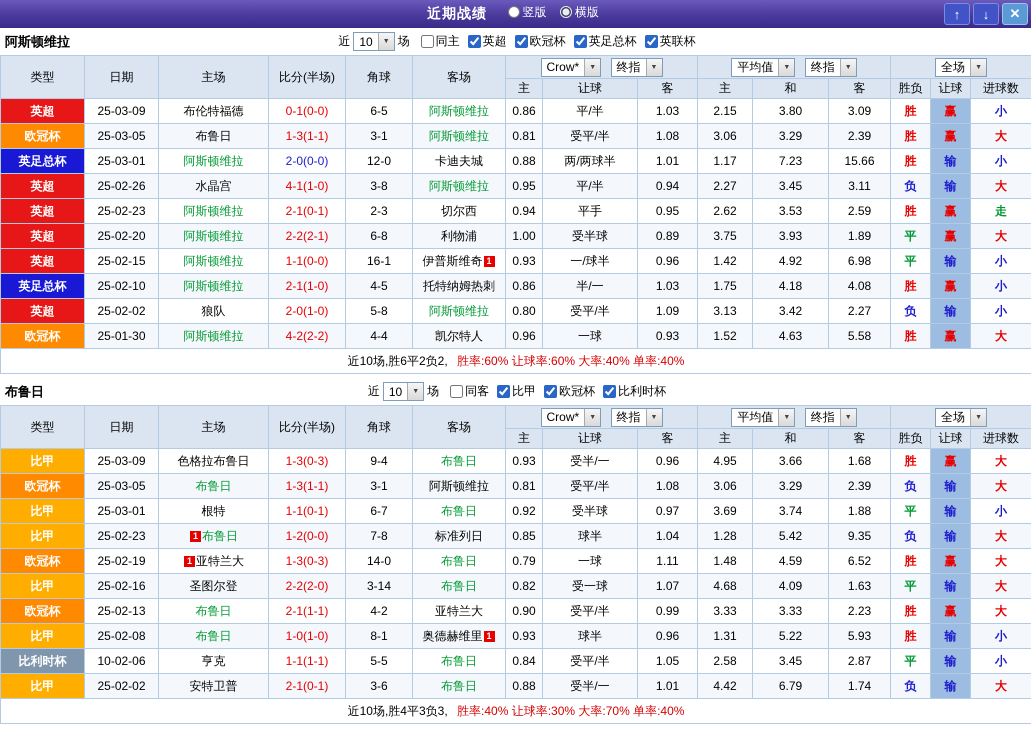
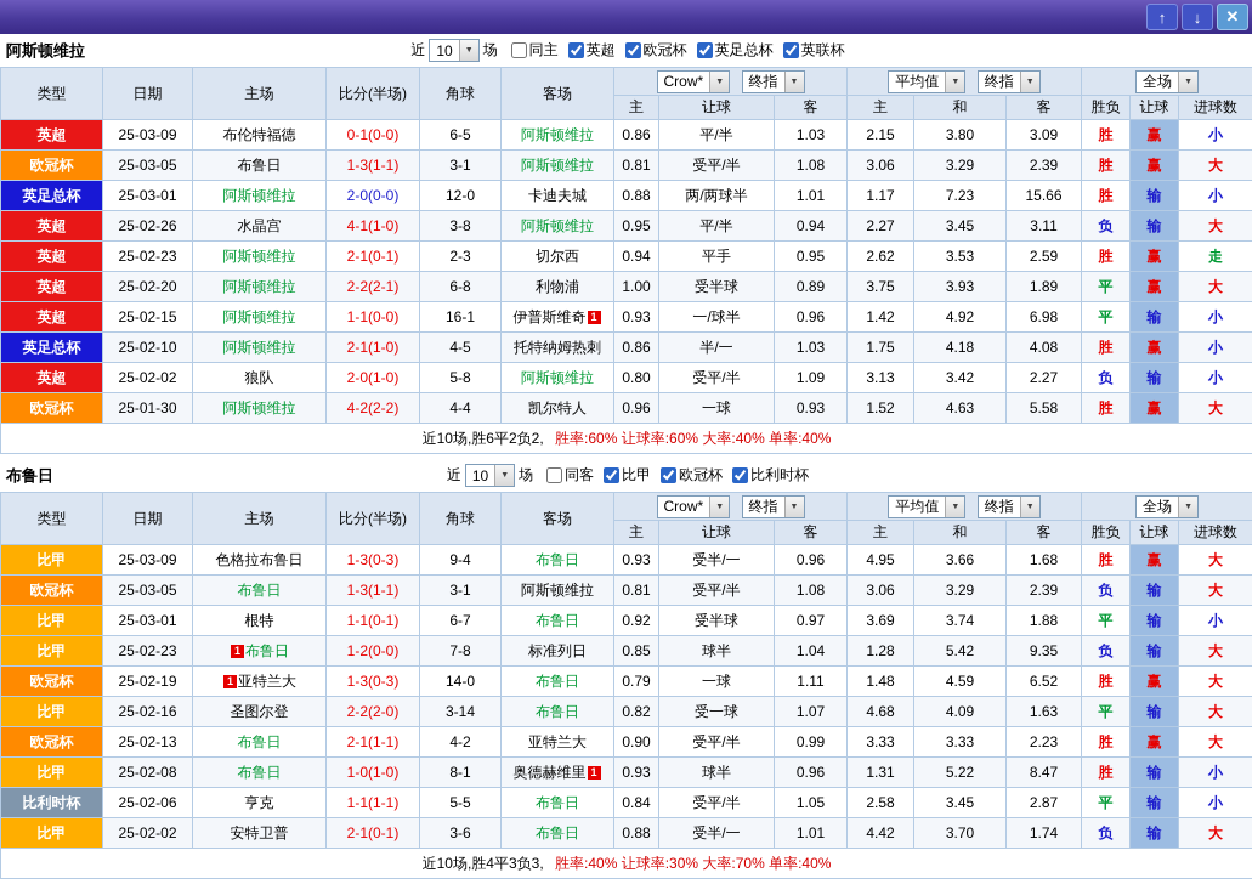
- 近期战绩
- 竖版
- 横版
  ↑
  ↓
  ✕
  阿斯顿维拉
  近
  10
  场
  同主
  英超
  欧冠杯
  英足总杯
  英联杯
  类型	日期	主场	比分(半场)	角球	客场	Crow* 终指	平均值 终指	全场
  主	让球	客	主	和	客	胜负	让球	进球数
  英超	25-03-09	布伦特福德	0-1(0-0)	6-5	阿斯顿维拉	0.86	平/半	1.03	2.15	3.80	3.09	胜	赢	小
  欧冠杯	25-03-05	布鲁日	1-3(1-1)	3-1	阿斯顿维拉	0.81	受平/半	1.08	3.06	3.29	2.39	胜	赢	大
  英足总杯	25-03-01	阿斯顿维拉	2-0(0-0)	12-0	卡迪夫城	0.88	两/两球半	1.01	1.17	7.23	15.66	胜	输	小
  英超	25-02-26	水晶宫	4-1(1-0)	3-8	阿斯顿维拉	0.95	平/半	0.94	2.27	3.45	3.11	负	输	大
  英超	25-02-23	阿斯顿维拉	2-1(0-1)	2-3	切尔西	0.94	平手	0.95	2.62	3.53	2.59	胜	赢	走
  英超	25-02-20	阿斯顿维拉	2-2(2-1)	6-8	利物浦	1.00	受半球	0.89	3.75	3.93	1.89	平	赢	大
  英超	25-02-15	阿斯顿维拉	1-1(0-0)	16-1	伊普斯维奇 1	0.93	一/球半	0.96	1.42	4.92	6.98	平	输	小
  英足总杯	25-02-10	阿斯顿维拉	2-1(1-0)	4-5	托特纳姆热刺	0.86	半/一	1.03	1.75	4.18	4.08	胜	赢	小
  英超	25-02-02	狼队	2-0(1-0)	5-8	阿斯顿维拉	0.80	受平/半	1.09	3.13	3.42	2.27	负	输	小
  欧冠杯	25-01-30	阿斯顿维拉	4-2(2-2)	4-4	凯尔特人	0.96	一球	0.93	1.52	4.63	5.58	胜	赢	大
  近10场,胜6平2负2, 胜率:60% 让球率:60% 大率:40% 单率:40%
  布鲁日
  近
  10
  场
  同客
  比甲
  欧冠杯
  比利时杯
  类型	日期	主场	比分(半场)	角球	客场	Crow* 终指	平均值 终指	全场
  主	让球	客	主	和	客	胜负	让球	进球数
  比甲	25-03-09	色格拉布鲁日	1-3(0-3)	9-4	布鲁日	0.93	受半/一	0.96	4.95	3.66	1.68	胜	赢	大
  欧冠杯	25-03-05	布鲁日	1-3(1-1)	3-1	阿斯顿维拉	0.81	受平/半	1.08	3.06	3.29	2.39	负	输	大
  比甲	25-03-01	根特	1-1(0-1)	6-7	布鲁日	0.92	受半球	0.97	3.69	3.74	1.88	平	输	小
  比甲	25-02-23	1 布鲁日	1-2(0-0)	7-8	标准列日	0.85	球半	1.04	1.28	5.42	9.35	负	输	大
  欧冠杯	25-02-19	1 亚特兰大	1-3(0-3)	14-0	布鲁日	0.79	一球	1.11	1.48	4.59	6.52	胜	赢	大
  比甲	25-02-16	圣图尔登	2-2(2-0)	3-14	布鲁日	0.82	受一球	1.07	4.68	4.09	1.63	平	输	大
  欧冠杯	25-02-13	布鲁日	2-1(1-1)	4-2	亚特兰大	0.90	受平/半	0.99	3.33	3.33	2.23	胜	赢	大
- 比甲	25-02-08	布鲁日	1-0(1-0)	8-1	奥德赫维里 1	0.93	球半	0.96	1.31	5.22	5.93	胜	输	小
+ 比甲	25-02-08	布鲁日	1-0(1-0)	8-1	奥德赫维里 1	0.93	球半	0.96	1.31	5.22	8.47	胜	输	小
- 比利时杯	10-02-06	亨克	1-1(1-1)	5-5	布鲁日	0.84	受平/半	1.05	2.58	3.45	2.87	平	输	小
+ 比利时杯	25-02-06	亨克	1-1(1-1)	5-5	布鲁日	0.84	受平/半	1.05	2.58	3.45	2.87	平	输	小
- 比甲	25-02-02	安特卫普	2-1(0-1)	3-6	布鲁日	0.88	受半/一	1.01	4.42	6.79	1.74	负	输	大
+ 比甲	25-02-02	安特卫普	2-1(0-1)	3-6	布鲁日	0.88	受半/一	1.01	4.42	3.70	1.74	负	输	大
  近10场,胜4平3负3, 胜率:40% 让球率:30% 大率:70% 单率:40%
